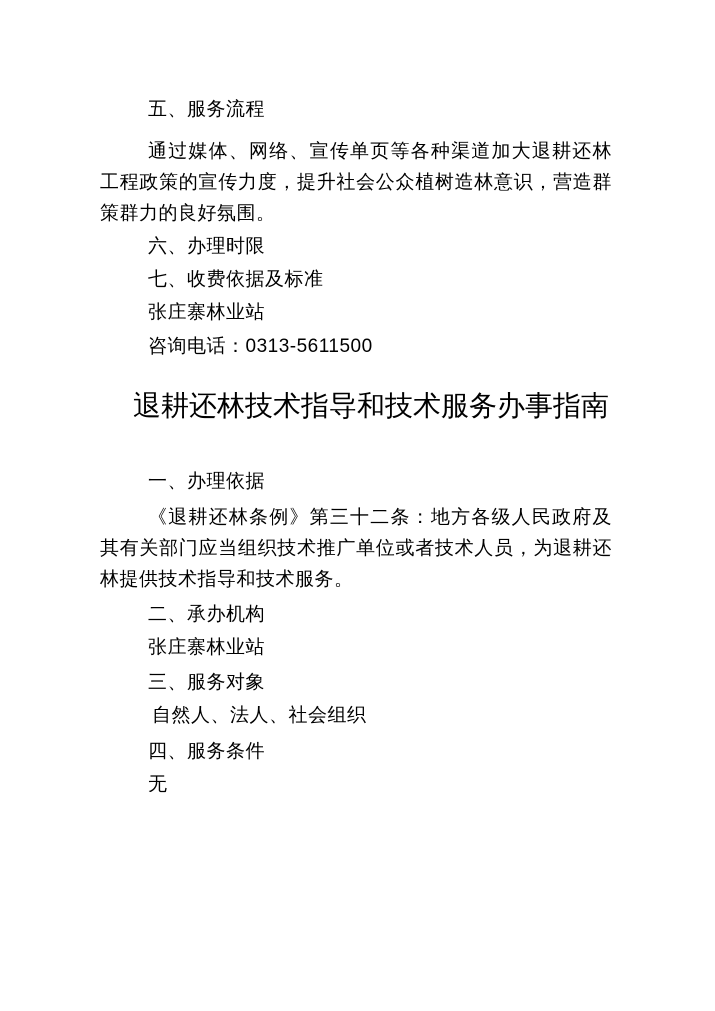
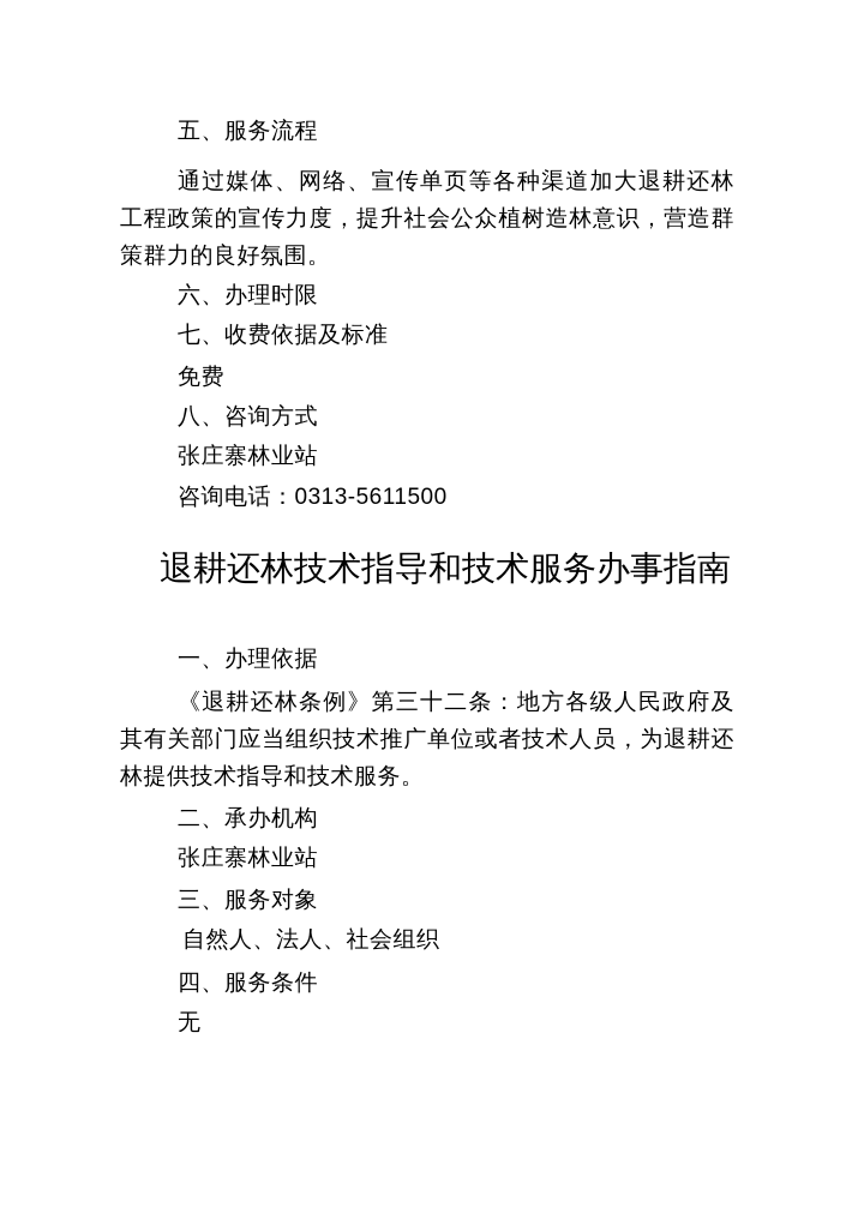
  五、服务流程
  通过媒体、网络、宣传单页等各种渠道加大退耕还林工程政策的宣传力度，提升社会公众植树造林意识，营造群策群力的良好氛围。
  六、办理时限
  七、收费依据及标准
+ 免费
+ 八、咨询方式
  张庄寨林业站
  咨询电话：0313-5611500
  退耕还林技术指导和技术服务办事指南
  一、办理依据
  《退耕还林条例》第三十二条：地方各级人民政府及其有关部门应当组织技术推广单位或者技术人员，为退耕还林提供技术指导和技术服务。
  二、承办机构
  张庄寨林业站
  三、服务对象
  自然人、法人、社会组织
  四、服务条件
  无
